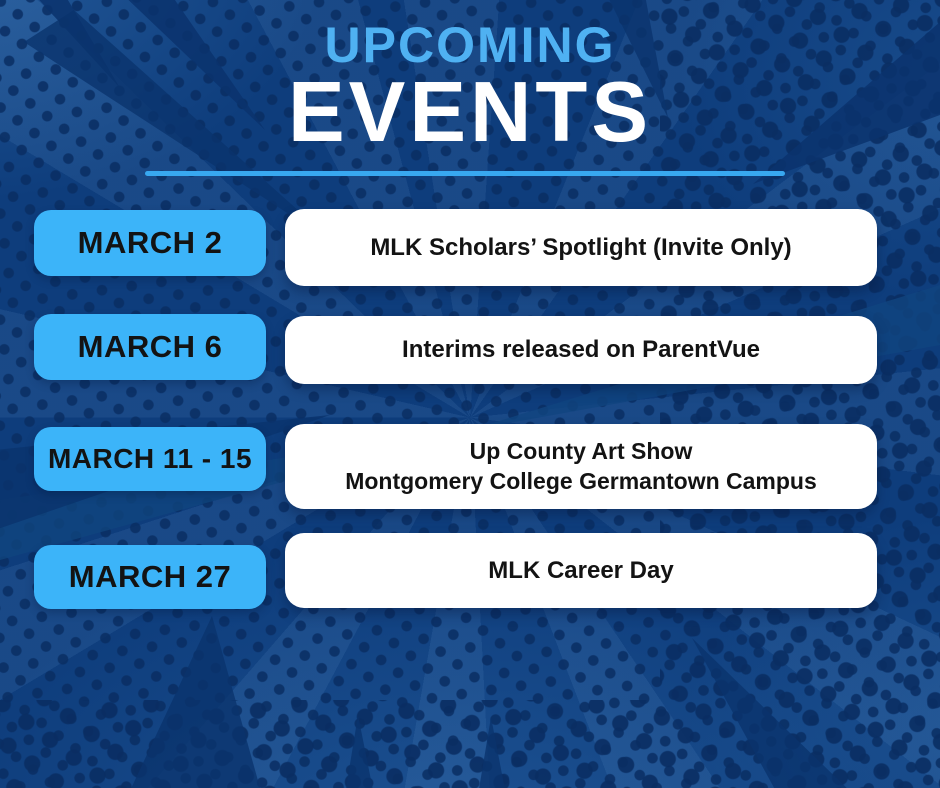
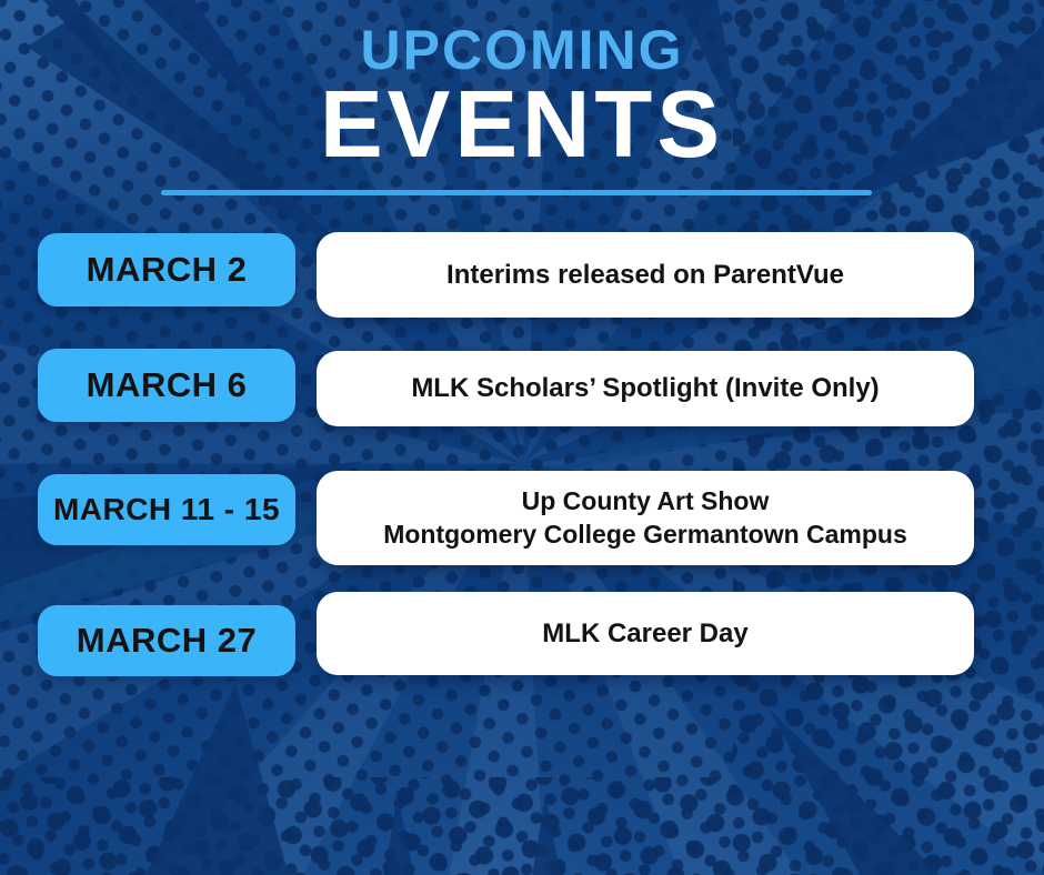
  UPCOMING
  EVENTS
  MARCH 2
- MLK Scholars’ Spotlight (Invite Only)
+ Interims released on ParentVue
  MARCH 6
- Interims released on ParentVue
+ MLK Scholars’ Spotlight (Invite Only)
  MARCH 11 - 15
  Up County Art Show
  Montgomery College Germantown Campus
  MARCH 27
  MLK Career Day
